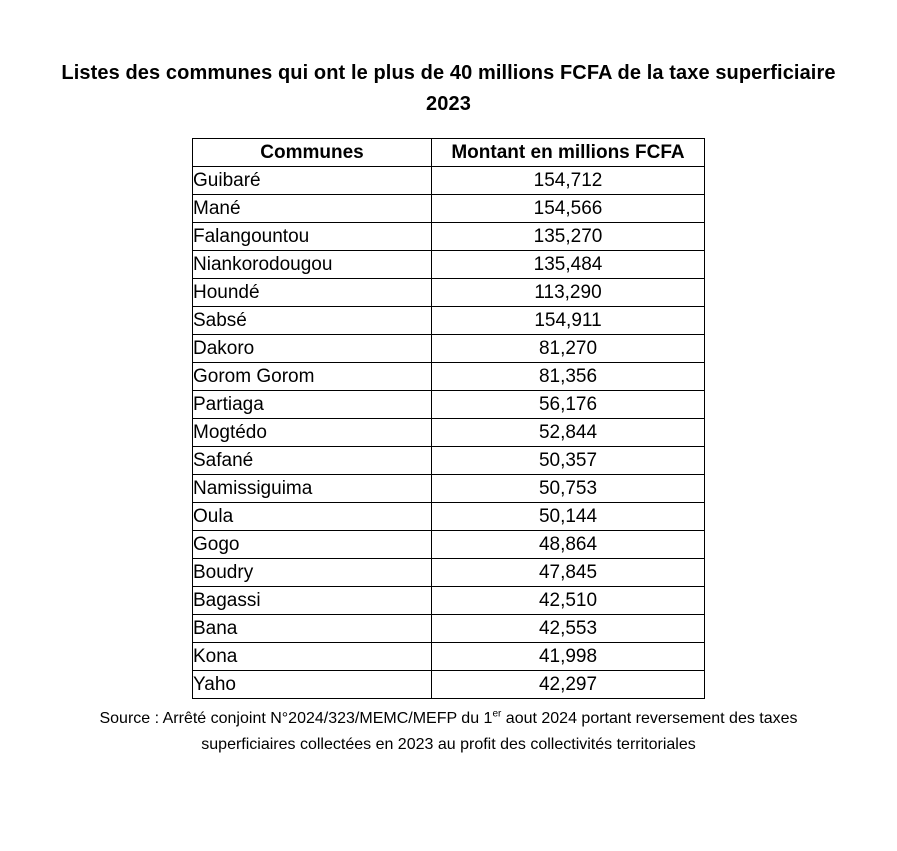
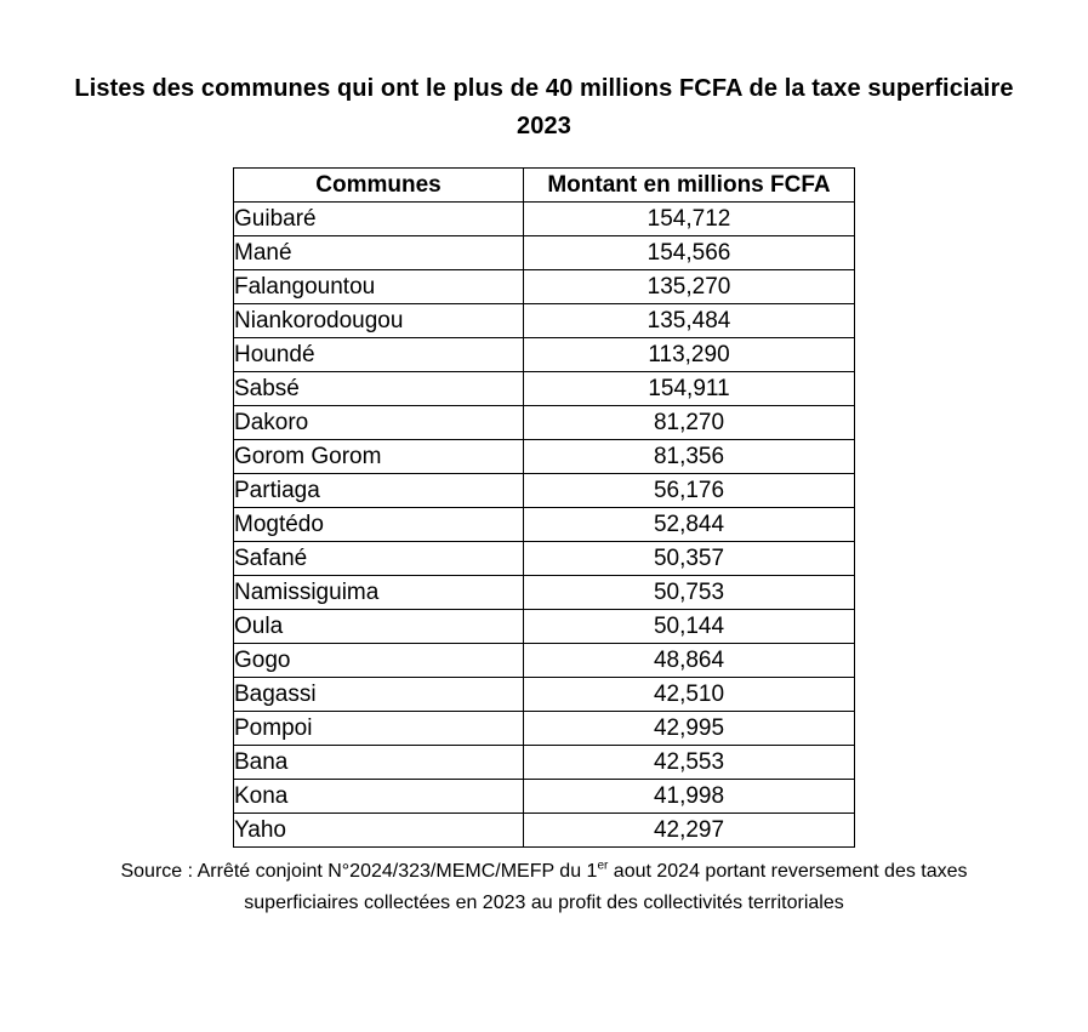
  Listes des communes qui ont le plus de 40 millions FCFA de la taxe superficiaire
  2023
  Communes	Montant en millions FCFA
  Guibaré	154,712
  Mané	154,566
  Falangountou	135,270
  Niankorodougou	135,484
  Houndé	113,290
  Sabsé	154,911
  Dakoro	81,270
  Gorom Gorom	81,356
  Partiaga	56,176
  Mogtédo	52,844
  Safané	50,357
  Namissiguima	50,753
  Oula	50,144
  Gogo	48,864
- Boudry	47,845
  Bagassi	42,510
+ Pompoi	42,995
  Bana	42,553
  Kona	41,998
  Yaho	42,297
  Source : Arrêté conjoint N°2024/323/MEMC/MEFP du 1er aout 2024 portant reversement des taxes superficiaires collectées en 2023 au profit des collectivités territoriales
